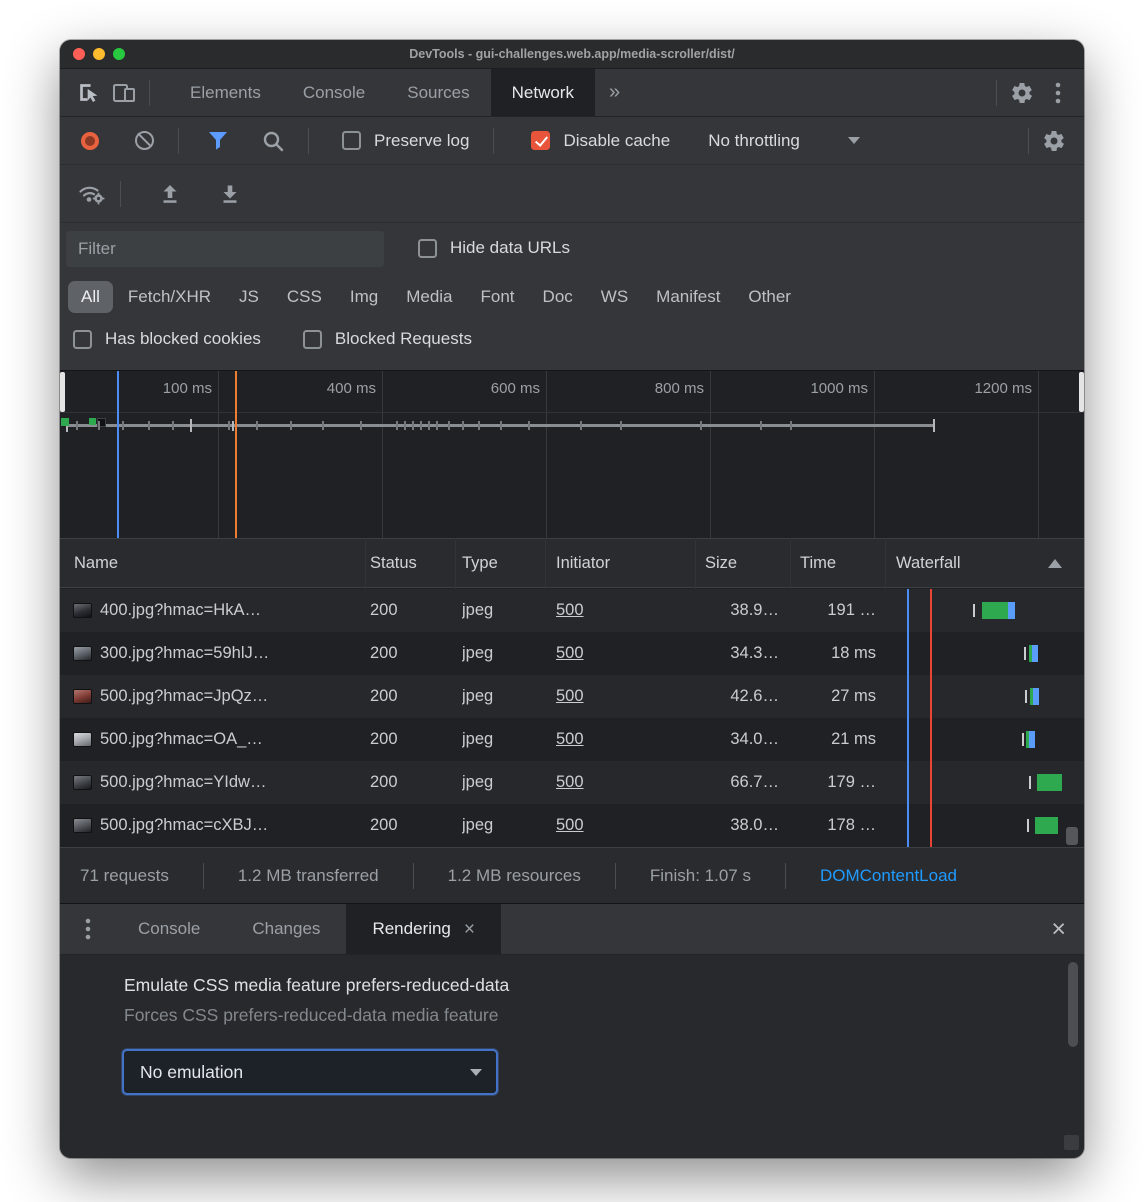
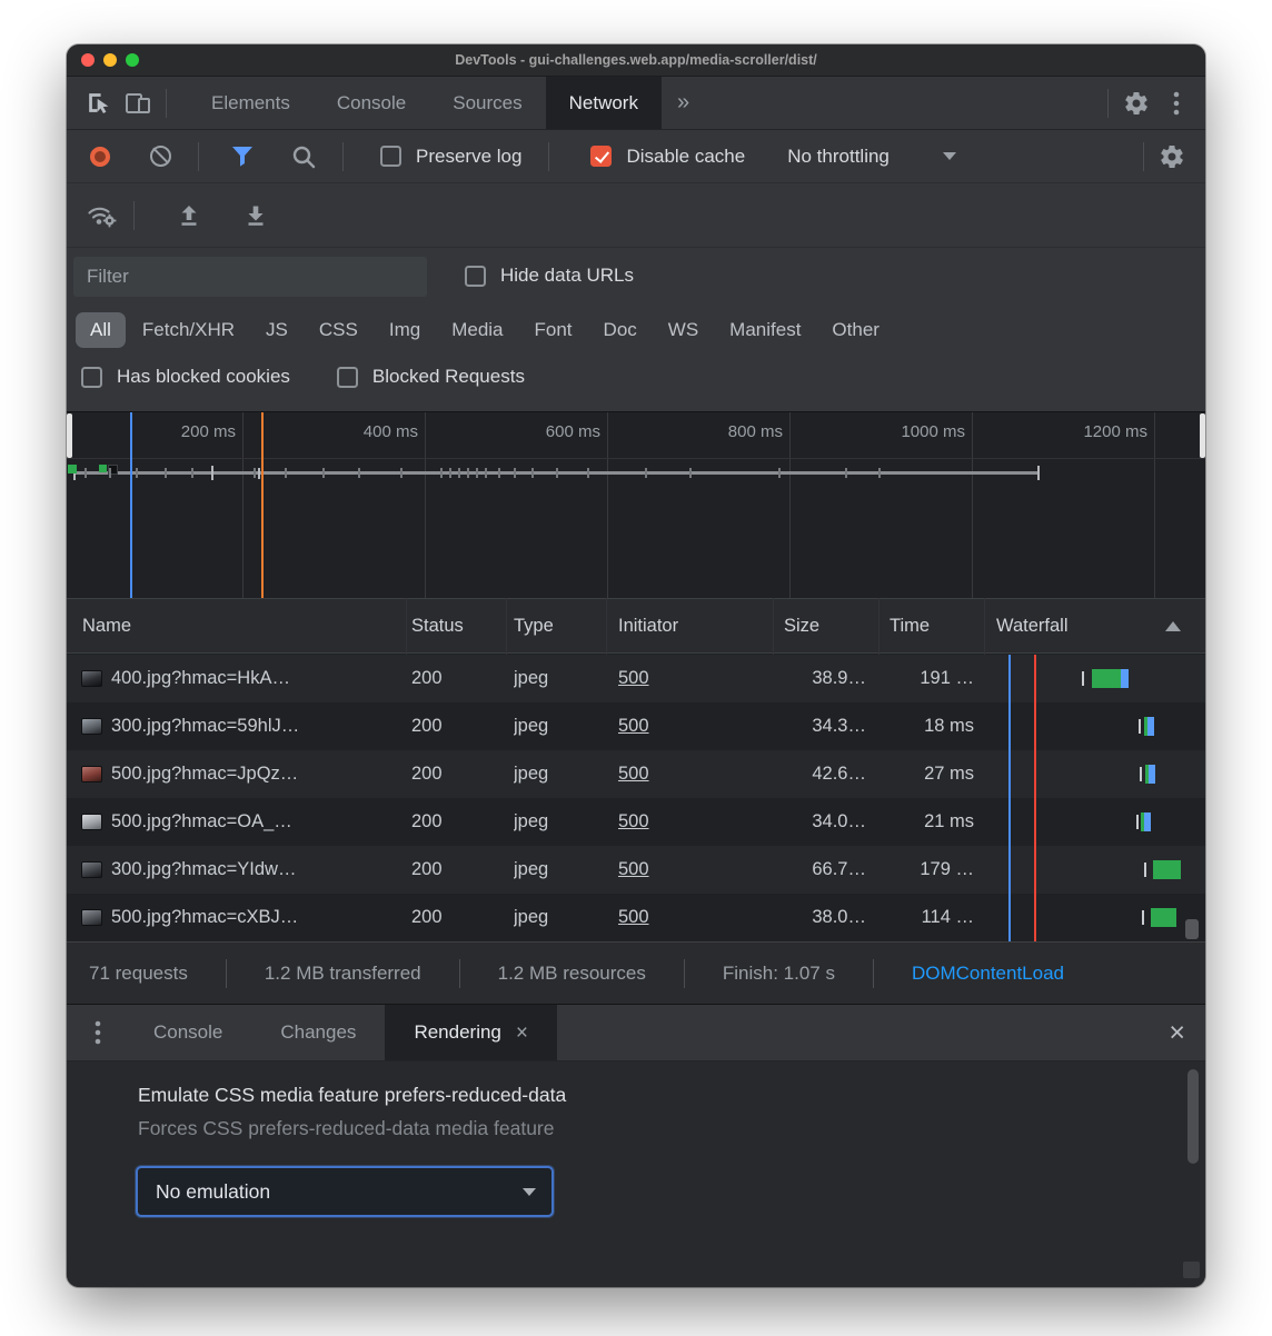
  DevTools - gui-challenges.web.app/media-scroller/dist/
  Elements
  Console
  Sources
  Network
  »
  Preserve log
  Disable cache
  No throttling
  Filter
  Hide data URLs
  All
  Fetch/XHR
  JS
  CSS
  Img
  Media
  Font
  Doc
  WS
  Manifest
  Other
  Has blocked cookies
  Blocked Requests
- 100 ms
+ 200 ms
  400 ms
  600 ms
  800 ms
  1000 ms
  1200 ms
  Name
  Status
  Type
  Initiator
  Size
  Time
  Waterfall
  400.jpg?hmac=HkA…
  200
  jpeg
  500
  38.9…
  191 …
  300.jpg?hmac=59hlJ…
  200
  jpeg
  500
  34.3…
  18 ms
  500.jpg?hmac=JpQz…
  200
  jpeg
  500
  42.6…
  27 ms
  500.jpg?hmac=OA_…
  200
  jpeg
  500
  34.0…
  21 ms
- 500.jpg?hmac=YIdw…
+ 300.jpg?hmac=YIdw…
  200
  jpeg
  500
  66.7…
  179 …
  500.jpg?hmac=cXBJ…
  200
  jpeg
  500
  38.0…
- 178 …
+ 114 …
  71 requests
  1.2 MB transferred
  1.2 MB resources
  Finish: 1.07 s
  DOMContentLoad
  Console
  Changes
  Rendering
  ×
  ×
  Emulate CSS media feature prefers-reduced-data
  Forces CSS prefers-reduced-data media feature
  No emulation
